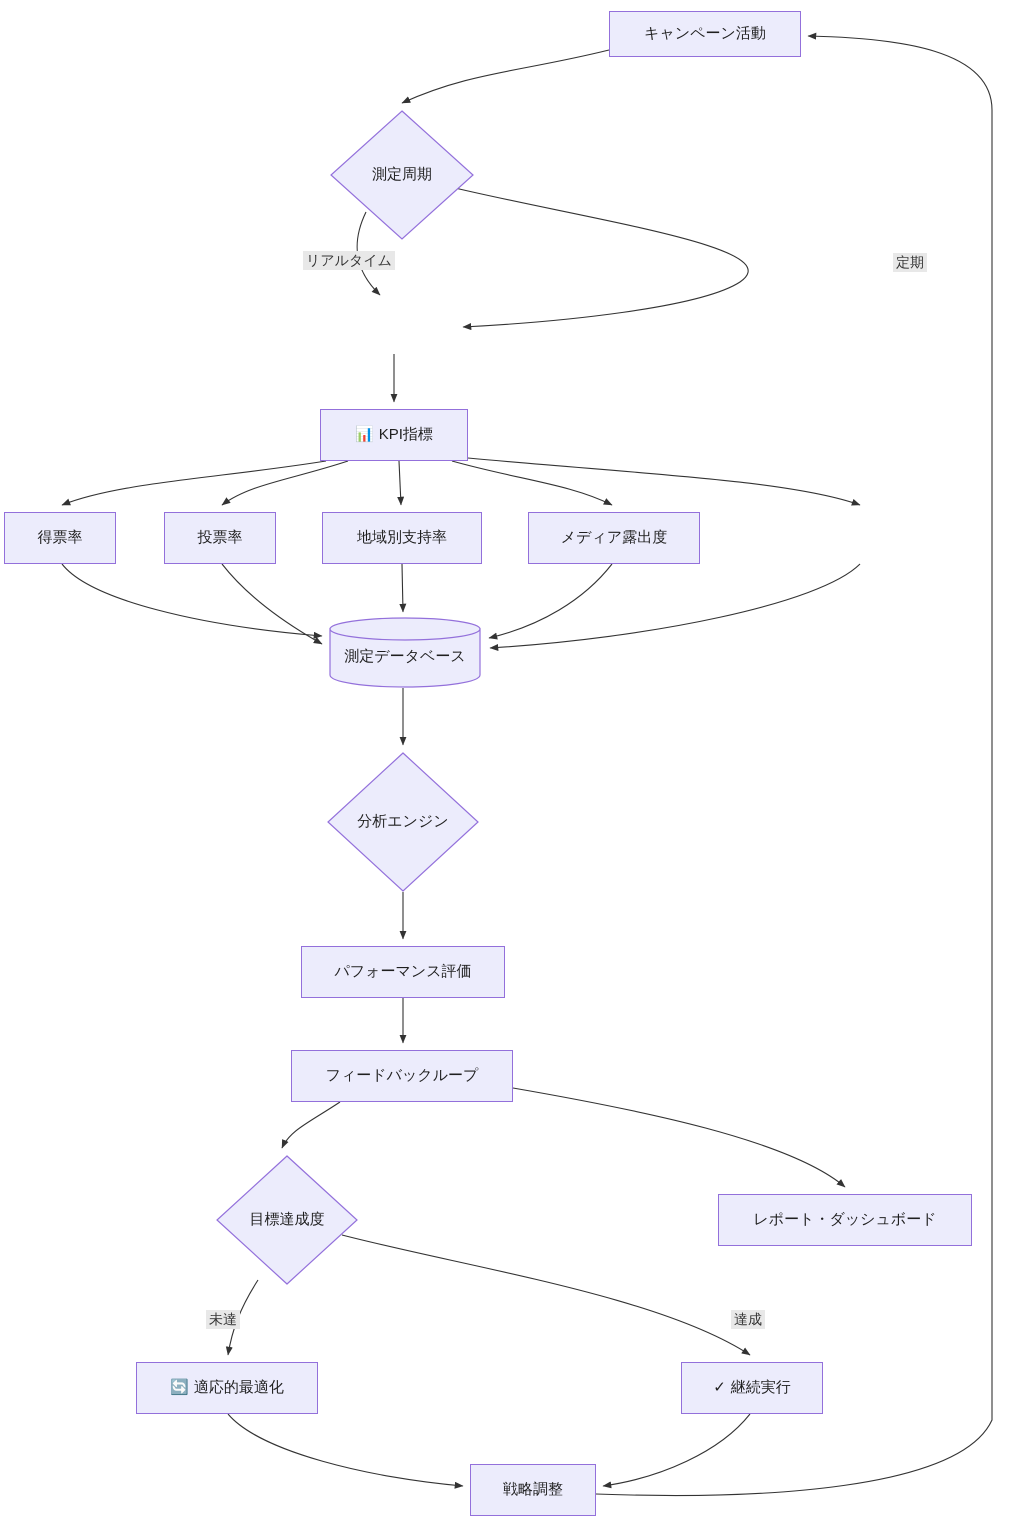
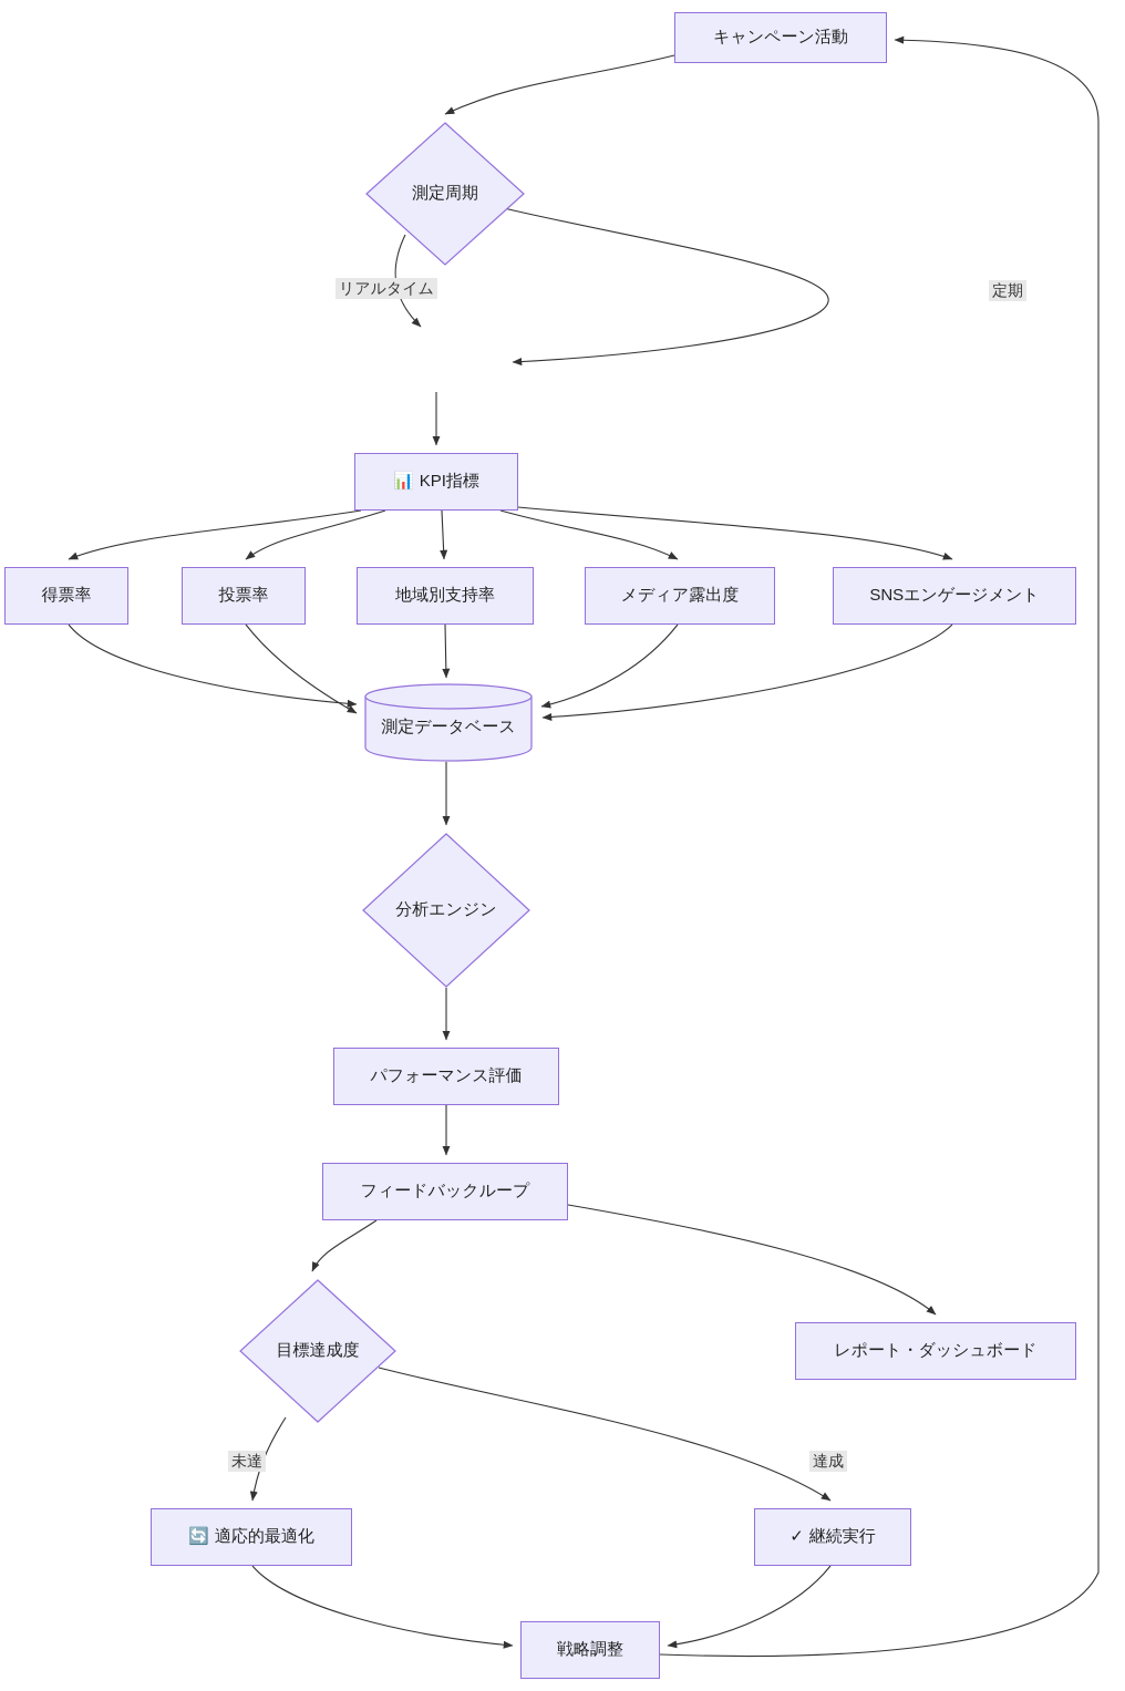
  キャンペーン活動
  測定周期
  📊
  KPI指標
  得票率
  投票率
  地域別支持率
  メディア露出度
+ SNSエンゲージメント
  測定データベース
  分析エンジン
  パフォーマンス評価
  フィードバックループ
  目標達成度
  レポート・ダッシュボード
  🔄
  適応的最適化
  ✓
  継続実行
  戦略調整
  リアルタイム
  定期
  未達
  達成
